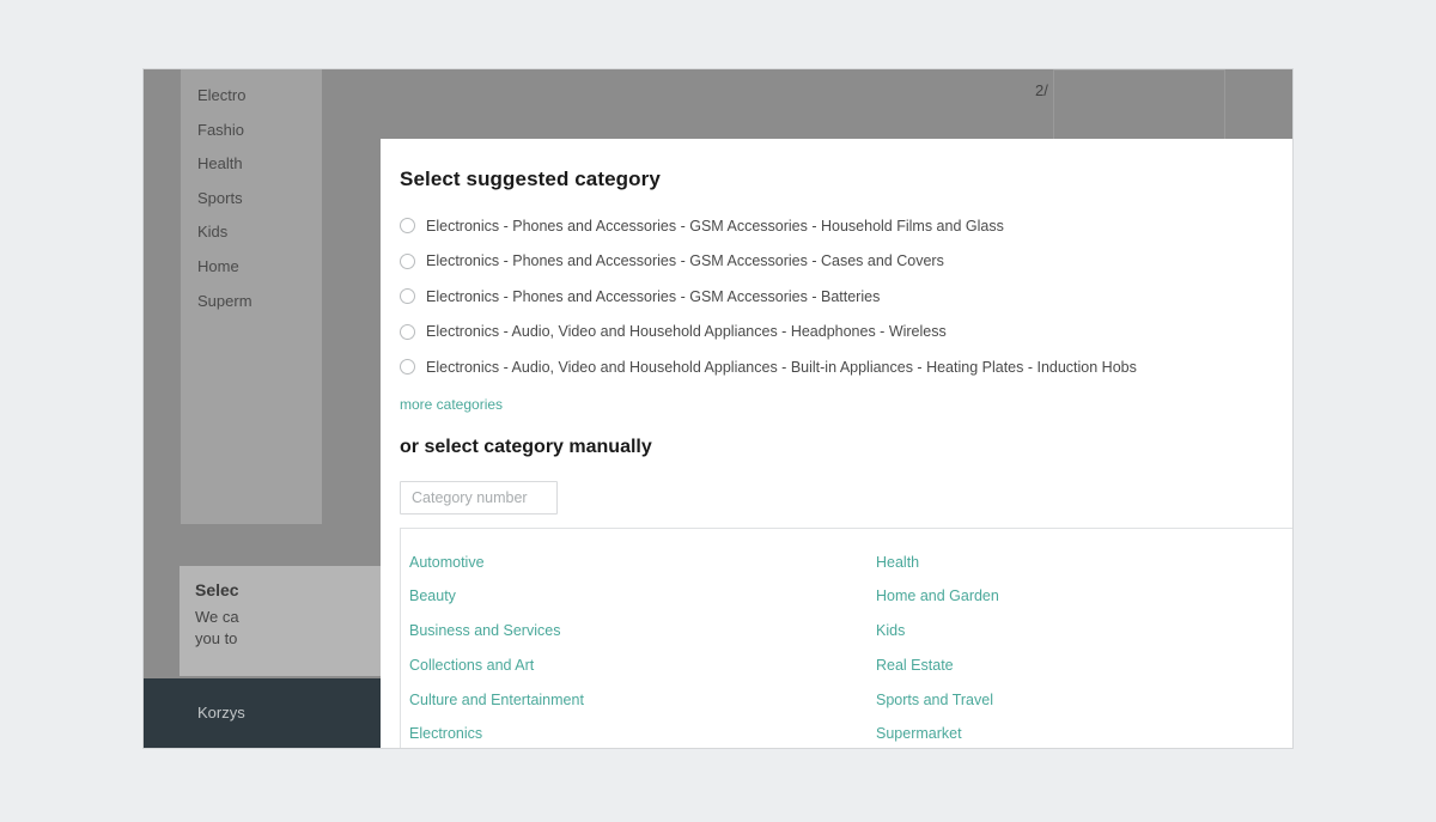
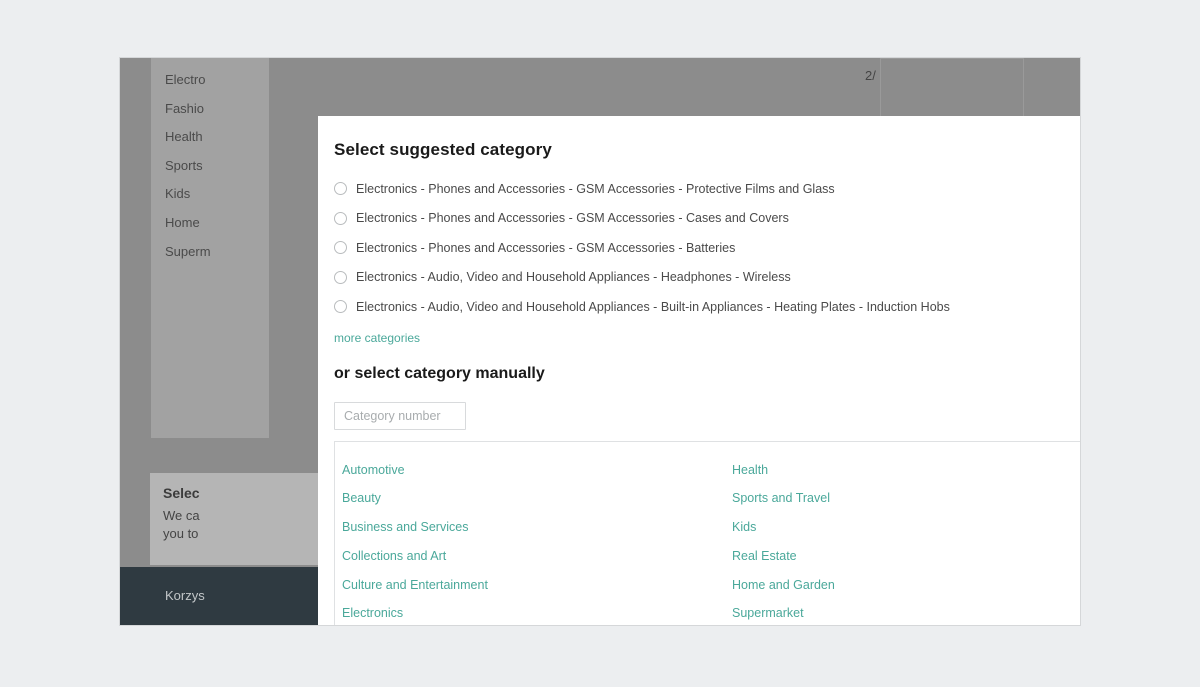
  Electro
  Fashio
  Health
  Sports
  Kids
  Home
  Superm
  2/
  Selec
  We ca
  you to
  Korzys
  Select suggested category
- Electronics - Phones and Accessories - GSM Accessories - Household Films and Glass
+ Electronics - Phones and Accessories - GSM Accessories - Protective Films and Glass
  Electronics - Phones and Accessories - GSM Accessories - Cases and Covers
  Electronics - Phones and Accessories - GSM Accessories - Batteries
  Electronics - Audio, Video and Household Appliances - Headphones - Wireless
  Electronics - Audio, Video and Household Appliances - Built-in Appliances - Heating Plates - Induction Hobs
  more categories
  or select category manually
  Category number
  Automotive
  Beauty
  Business and Services
  Collections and Art
  Culture and Entertainment
  Electronics
  Health
- Home and Garden
+ Sports and Travel
  Kids
  Real Estate
- Sports and Travel
+ Home and Garden
  Supermarket
